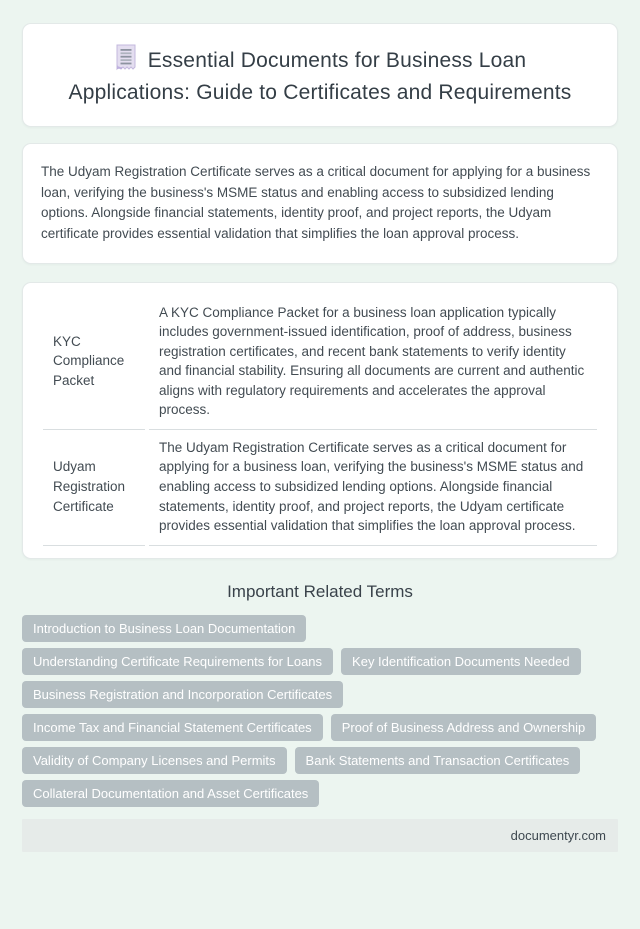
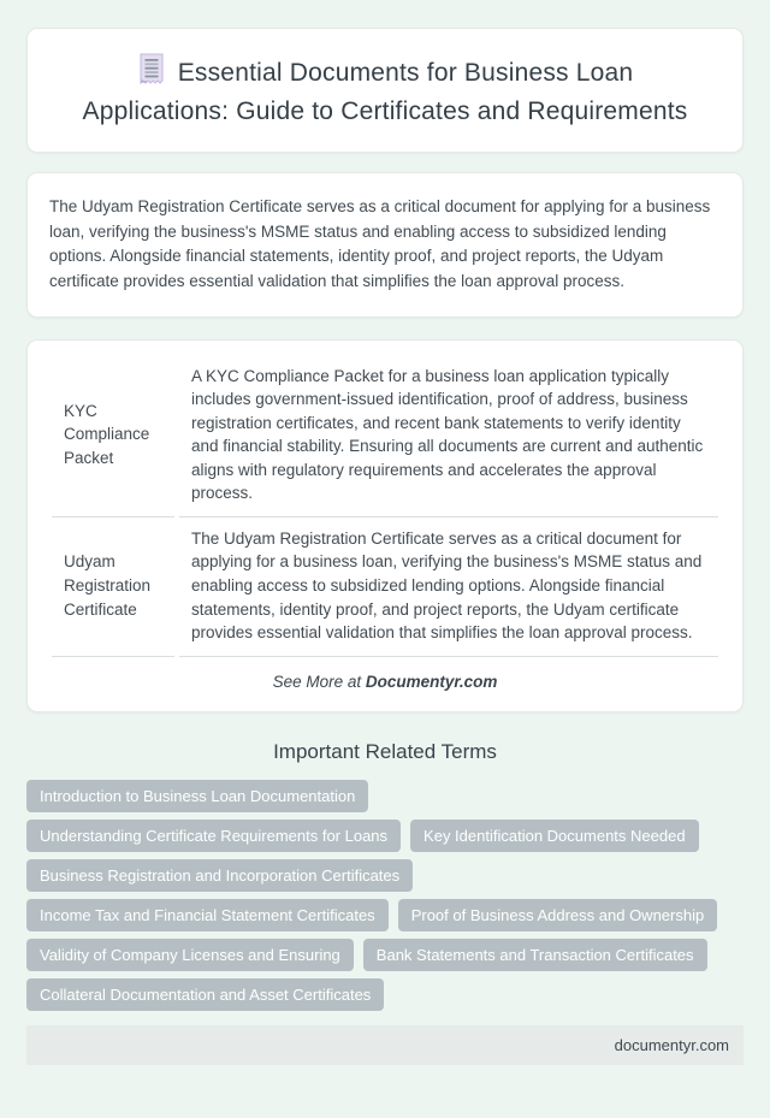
  Essential Documents for Business Loan Applications: Guide to Certificates and Requirements
  The Udyam Registration Certificate serves as a critical document for applying for a business loan, verifying the business's MSME status and enabling access to subsidized lending options. Alongside financial statements, identity proof, and project reports, the Udyam certificate provides essential validation that simplifies the loan approval process.
  KYC Compliance Packet	A KYC Compliance Packet for a business loan application typically includes government-issued identification, proof of address, business registration certificates, and recent bank statements to verify identity and financial stability. Ensuring all documents are current and authentic aligns with regulatory requirements and accelerates the approval process.
  Udyam Registration Certificate	The Udyam Registration Certificate serves as a critical document for applying for a business loan, verifying the business's MSME status and enabling access to subsidized lending options. Alongside financial statements, identity proof, and project reports, the Udyam certificate provides essential validation that simplifies the loan approval process.
+ See More at Documentyr.com
  Important Related Terms
  Introduction to Business Loan Documentation
  Understanding Certificate Requirements for Loans
  Key Identification Documents Needed
  Business Registration and Incorporation Certificates
  Income Tax and Financial Statement Certificates
  Proof of Business Address and Ownership
- Validity of Company Licenses and Permits
+ Validity of Company Licenses and Ensuring
  Bank Statements and Transaction Certificates
  Collateral Documentation and Asset Certificates
  documentyr.com
